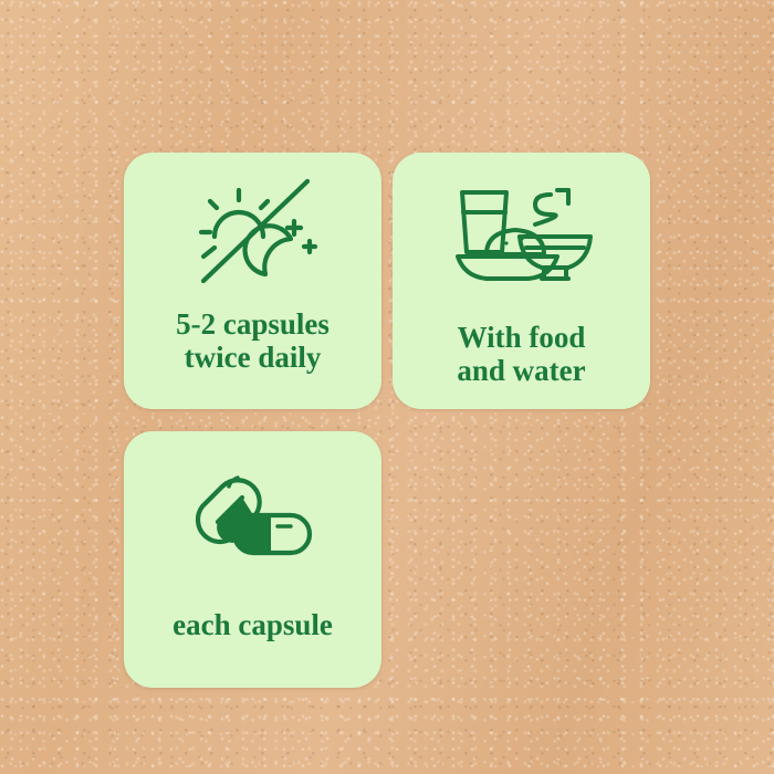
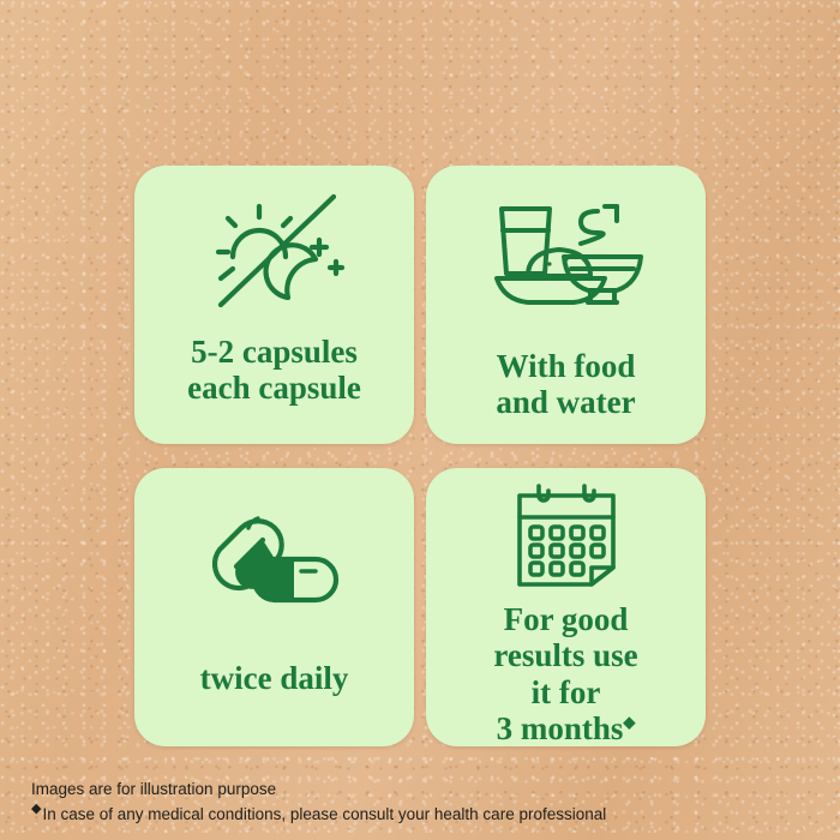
  5-2 capsules
- twice daily
+ each capsule
  With food
  and water
- each capsule
+ twice daily
+ For good
+ results use
+ it for
+ 3 months◆
+ Images are for illustration purpose
+ ◆In case of any medical conditions, please consult your health care professional
